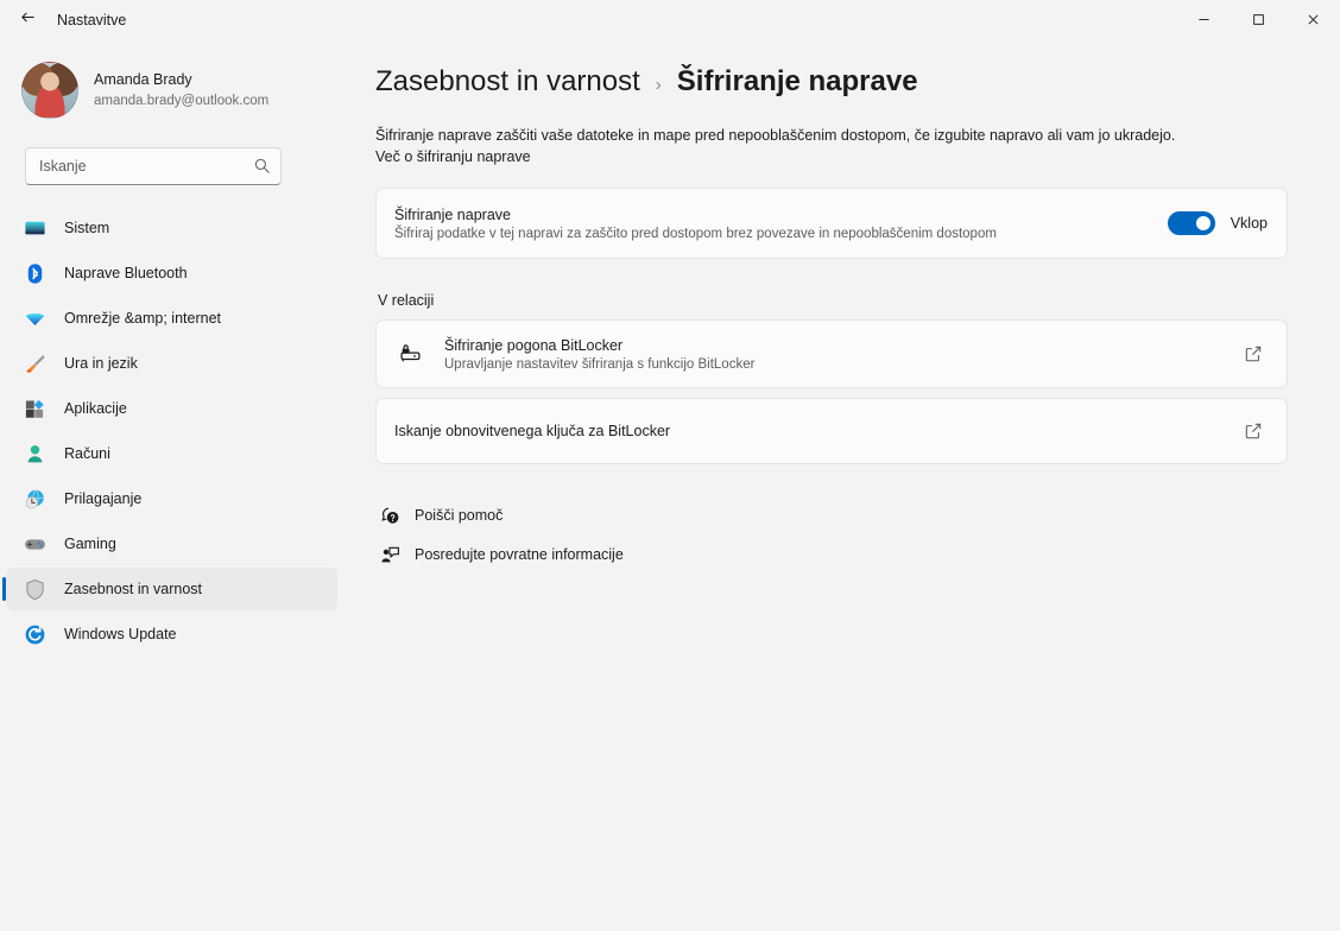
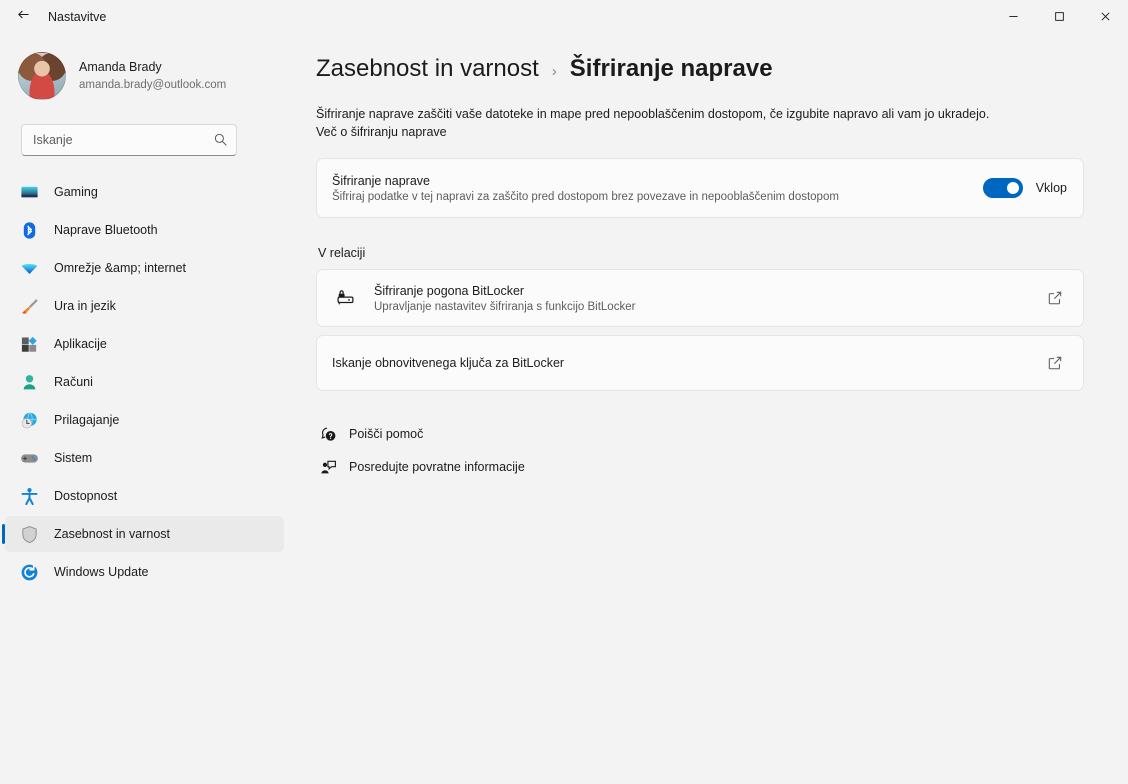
  Nastavitve
  Amanda Brady
  amanda.brady@outlook.com
  Iskanje
- Sistem
+ Gaming
  Naprave Bluetooth
  Omrežje &amp; internet
  Ura in jezik
  Aplikacije
  Računi
  Prilagajanje
- Gaming
+ Sistem
+ Dostopnost
  Zasebnost in varnost
  Windows Update
  Zasebnost in varnost
  ›
  Šifriranje naprave
  Šifriranje naprave zaščiti vaše datoteke in mape pred nepooblas̆čenim dostopom, če izgubite napravo ali vam jo ukradejo.
  Več o šifriranju naprave
  Šifriranje naprave
  Šifriraj podatke v tej napravi za zaščito pred dostopom brez povezave in nepooblas̆čenim dostopom
  Vklop
  V relaciji
  Šifriranje pogona BitLocker
  Upravljanje nastavitev šifriranja s funkcijo BitLocker
  Iskanje obnovitvenega ključa za BitLocker
  Poišči pomoč
  Posredujte povratne informacije
